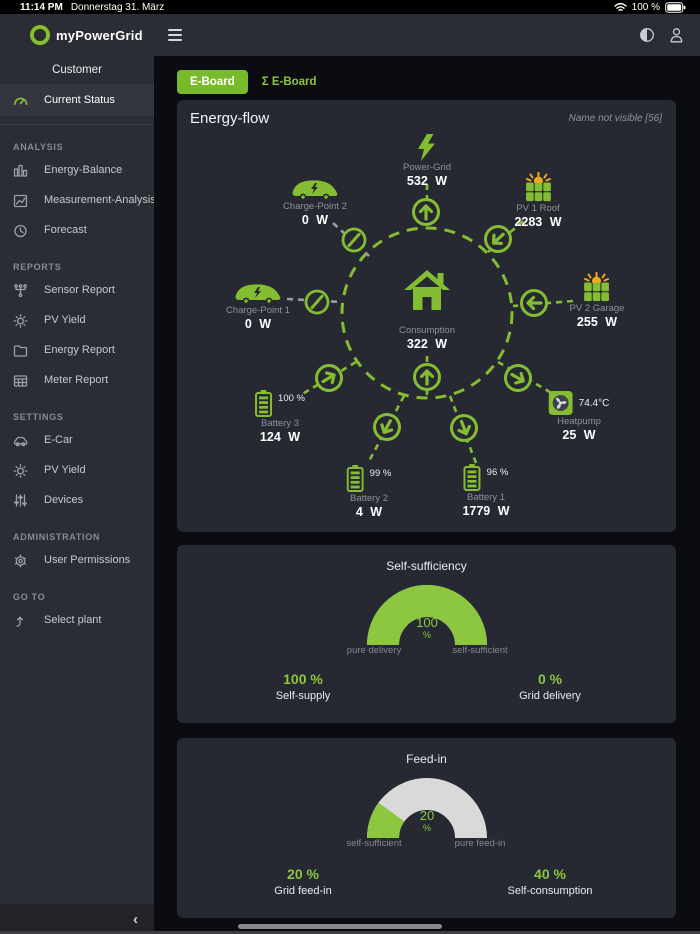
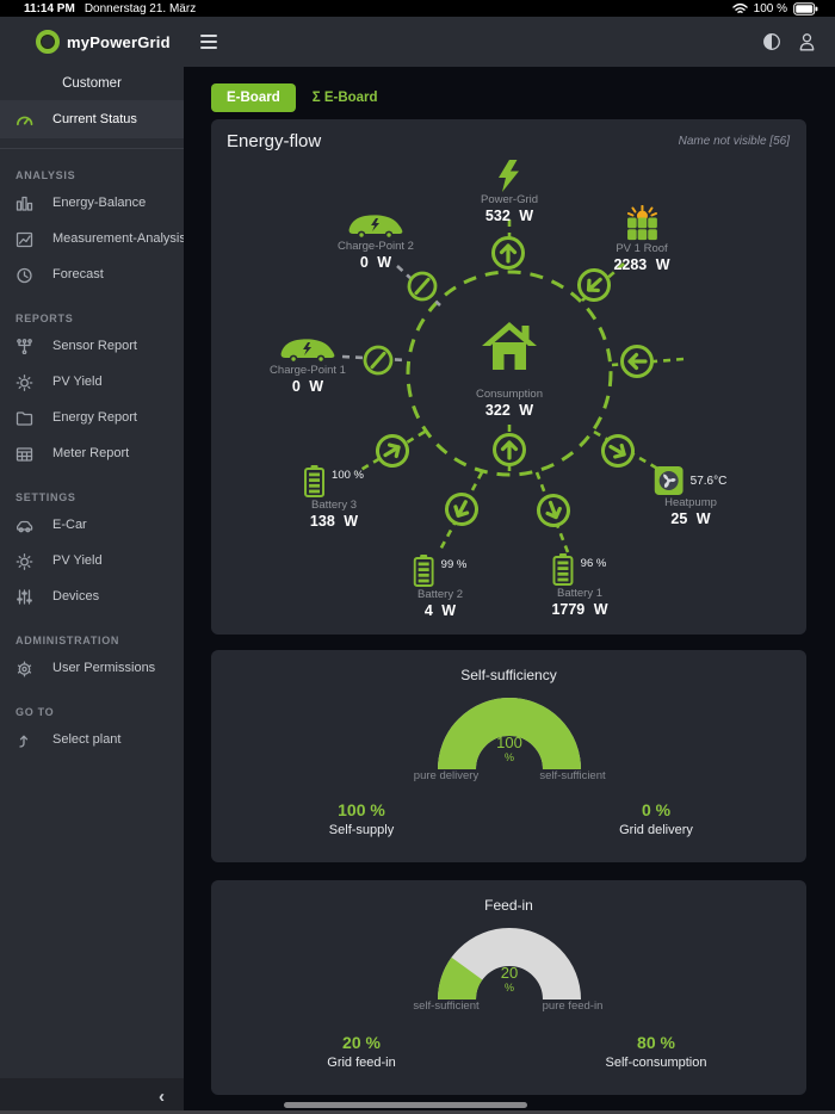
  11:14 PM
- Donnerstag 31. März
+ Donnerstag 21. März
  100 %
  myPowerGrid
  Customer
  Current Status
  ANALYSIS
  Energy-Balance
  Measurement-Analysi
  Forecast
  REPORTS
  Sensor Report
  PV Yield
  Energy Report
  Meter Report
  SETTINGS
  E-Car
  PV Yield
  Devices
  ADMINISTRATION
  User Permissions
  GO TO
  Select plant
  ‹
  E-Board
  Σ E-Board
  Energy-flow
  Name not visible [56]
  Power-Grid
  532 W
  Charge-Point 2
  0 W
  PV 1 Roof
  2283 W
  Charge-Point 1
  0 W
- PV 2 Garage
- 255 W
  100 %
  Battery 3
- 124 W
+ 138 W
- 74.4°C
+ 57.6°C
  Heatpump
  25 W
  99 %
  Battery 2
  4 W
  96 %
  Battery 1
  1779 W
  Consumption
  322 W
  Self-sufficiency
  100
  %
  pure delivery
  self-sufficient
  100 %
  Self-supply
  0 %
  Grid delivery
  Feed-in
  20
  %
  self-sufficient
  pure feed-in
  20 %
  Grid feed-in
- 40 %
+ 80 %
  Self-consumption
